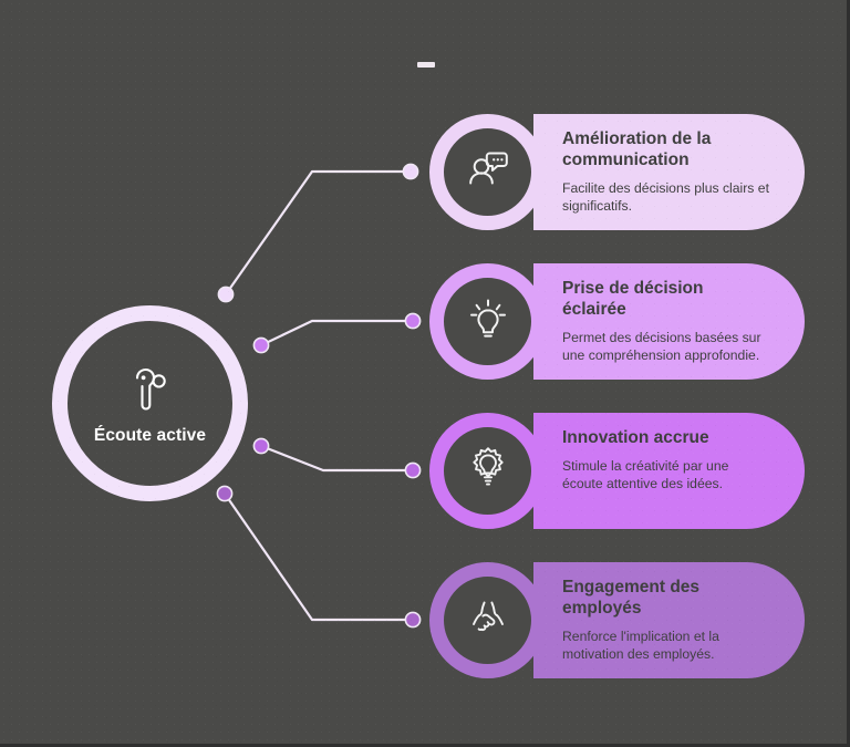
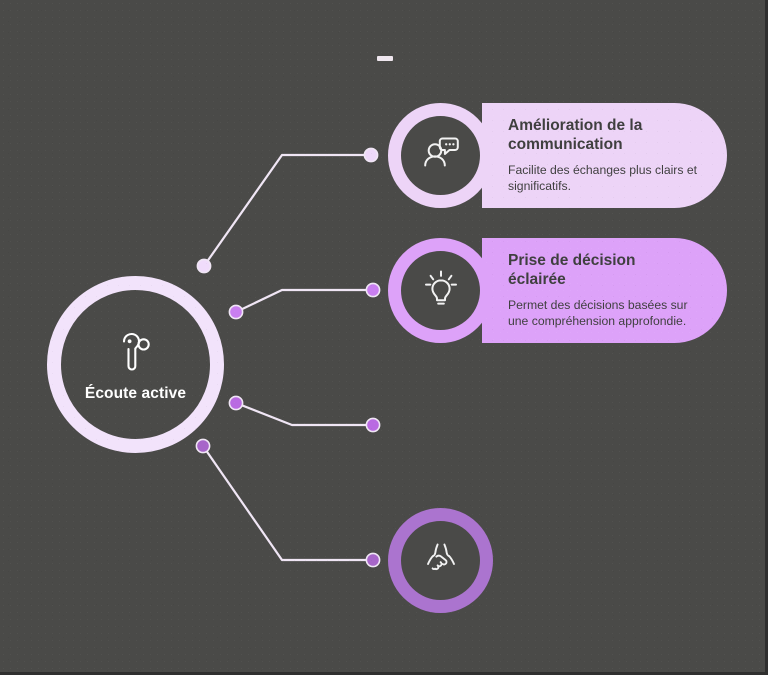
  Écoute active
  Amélioration de la communication
- Facilite des décisions plus clairs et significatifs.
+ Facilite des échanges plus clairs et significatifs.
  Prise de décision éclairée
  Permet des décisions basées sur une compréhension approfondie.
- Innovation accrue
- Stimule la créativité par une écoute attentive des idées.
- Engagement des employés
- Renforce l'implication et la motivation des employés.
